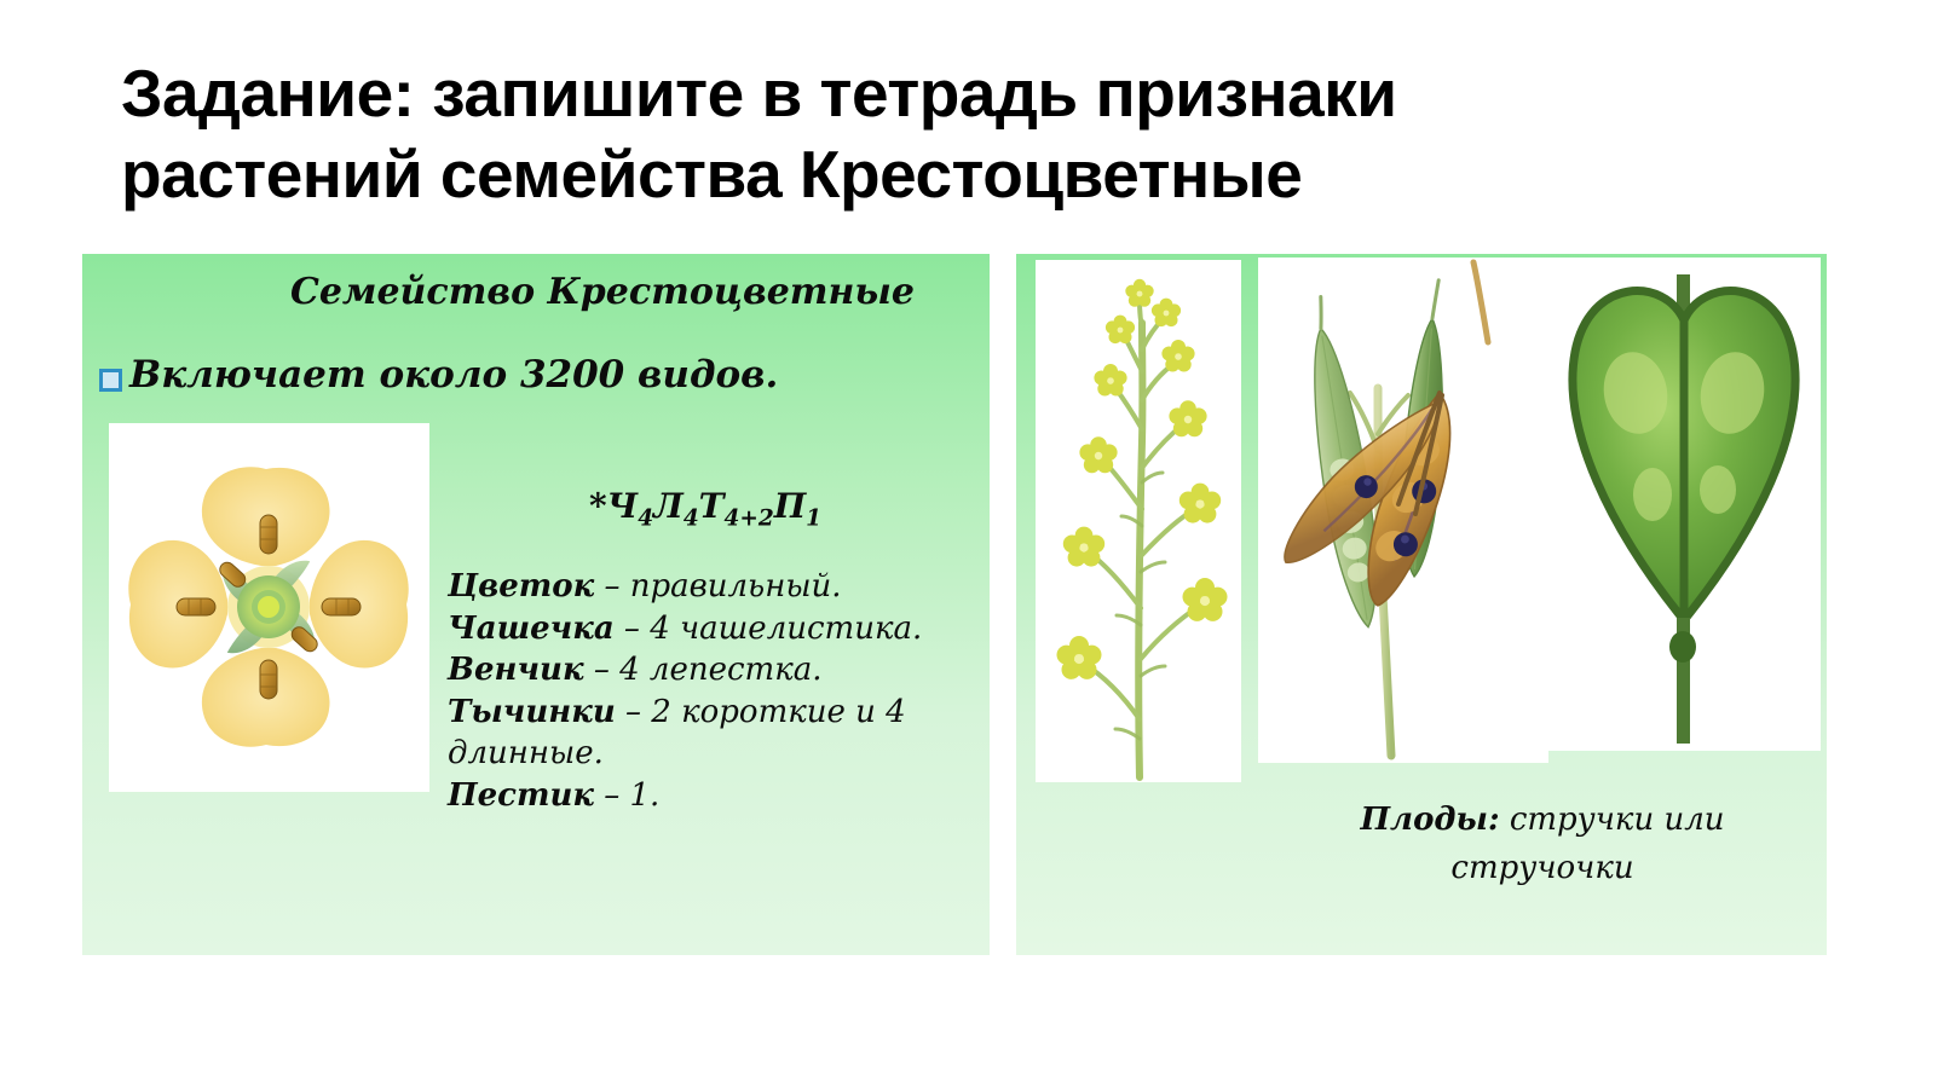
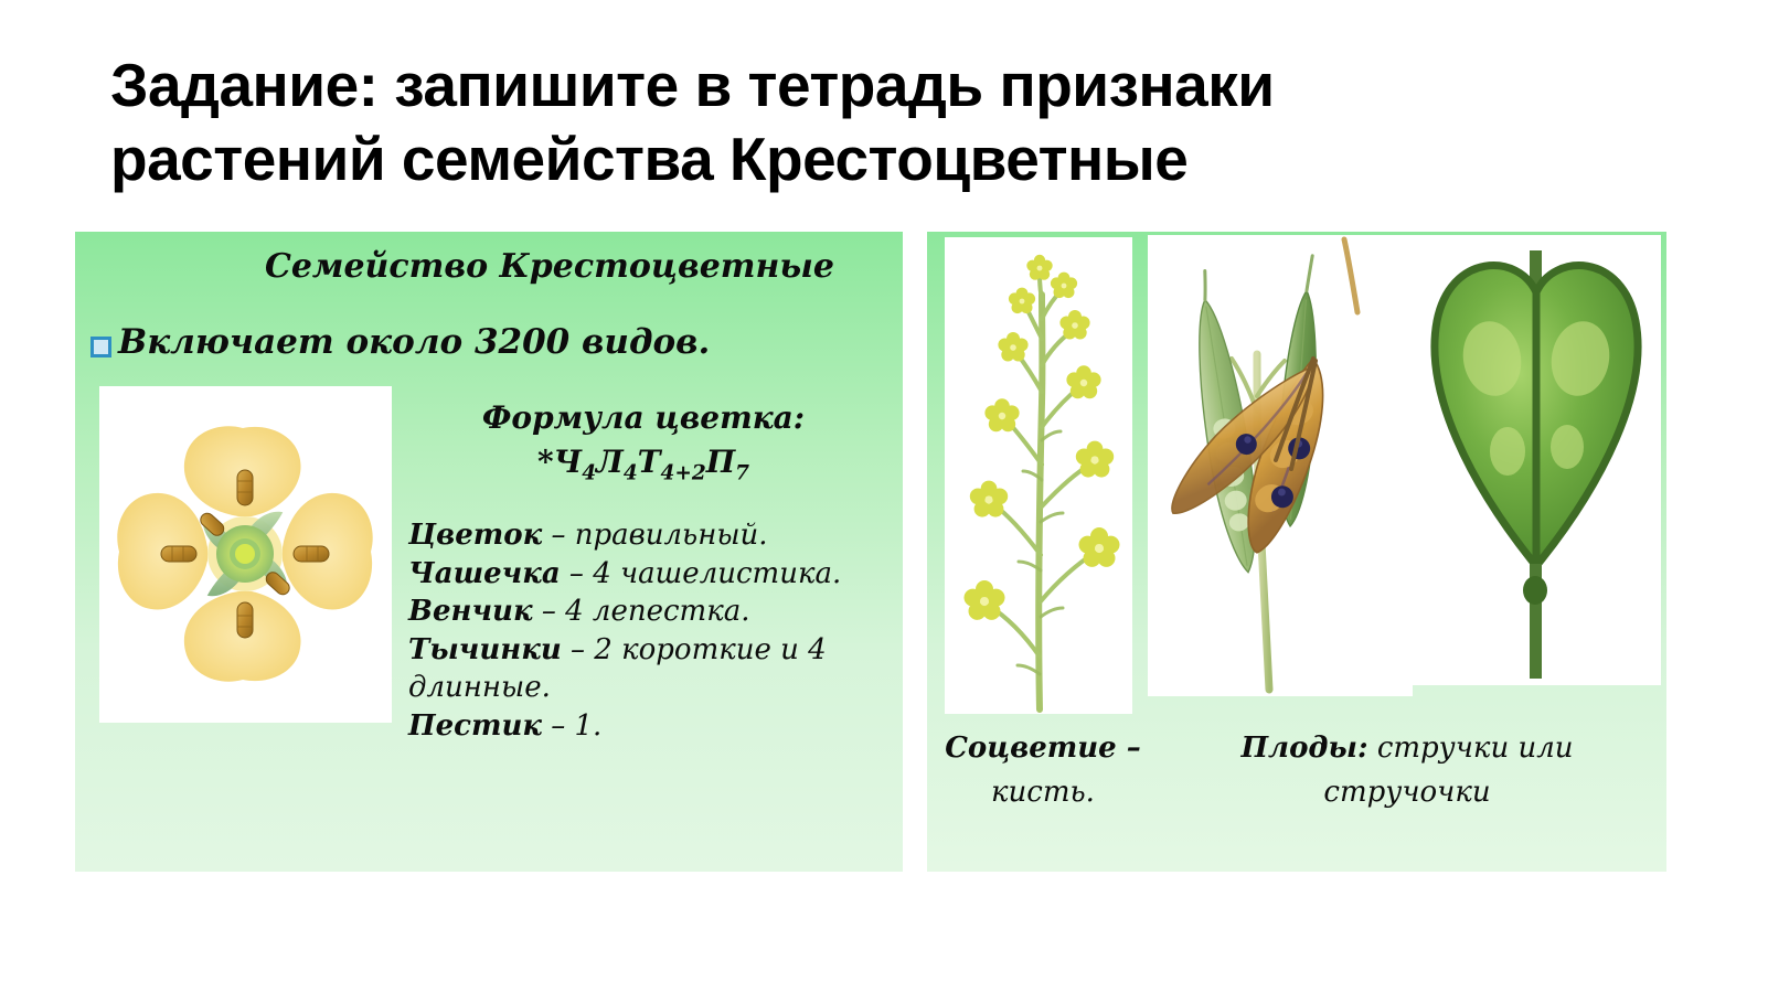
  Задание: запишите в тетрадь признаки растений семейства Крестоцветные
  Семейство Крестоцветные
  Включает около 3200 видов.
+ Формула цветка:
- *Ч4Л4Т4+2П1
+ *Ч4Л4Т4+2П7
  Цветок – правильный.
  Чашечка – 4 чашелистика.
  Венчик – 4 лепестка.
  Тычинки – 2 короткие и 4 длинные.
  Пестик – 1.
+ Соцветие –
+ кисть.
  Плоды: стручки или стручочки
